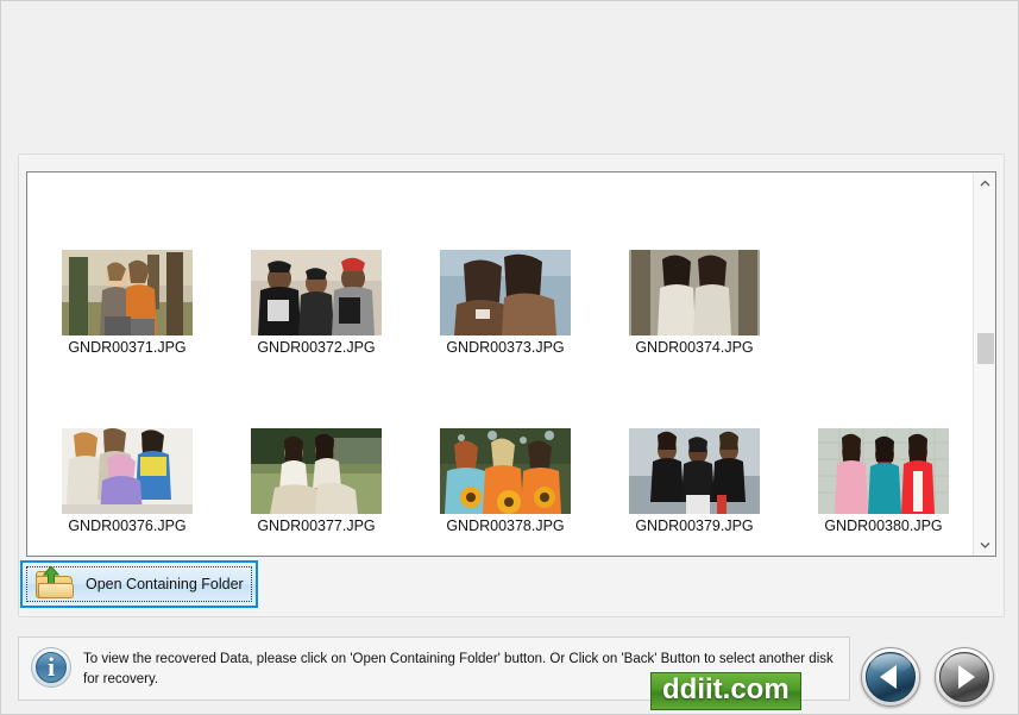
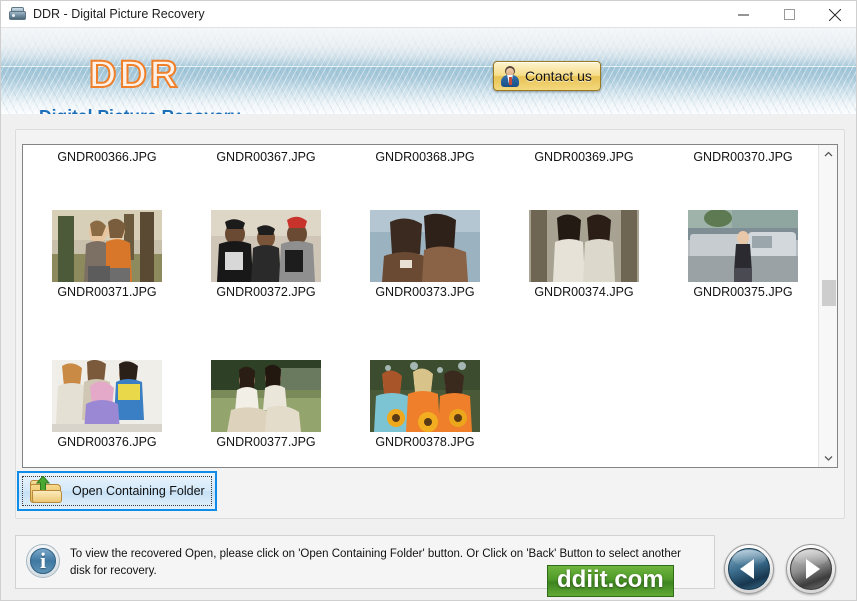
+ DDR - Digital Picture Recovery
+ DDR
+ Contact us
+ GNDR00366.JPG
+ GNDR00367.JPG
+ GNDR00368.JPG
+ GNDR00369.JPG
+ GNDR00370.JPG
  GNDR00371.JPG
  GNDR00372.JPG
  GNDR00373.JPG
  GNDR00374.JPG
+ GNDR00375.JPG
  GNDR00376.JPG
  GNDR00377.JPG
  GNDR00378.JPG
- GNDR00379.JPG
- GNDR00380.JPG
  Open Containing Folder
  i
- To view the recovered Data, please click on 'Open Containing Folder' button. Or Click on 'Back' Button to select another disk for recovery.
+ To view the recovered Open, please click on 'Open Containing Folder' button. Or Click on 'Back' Button to select another disk for recovery.
  ddiit.com
